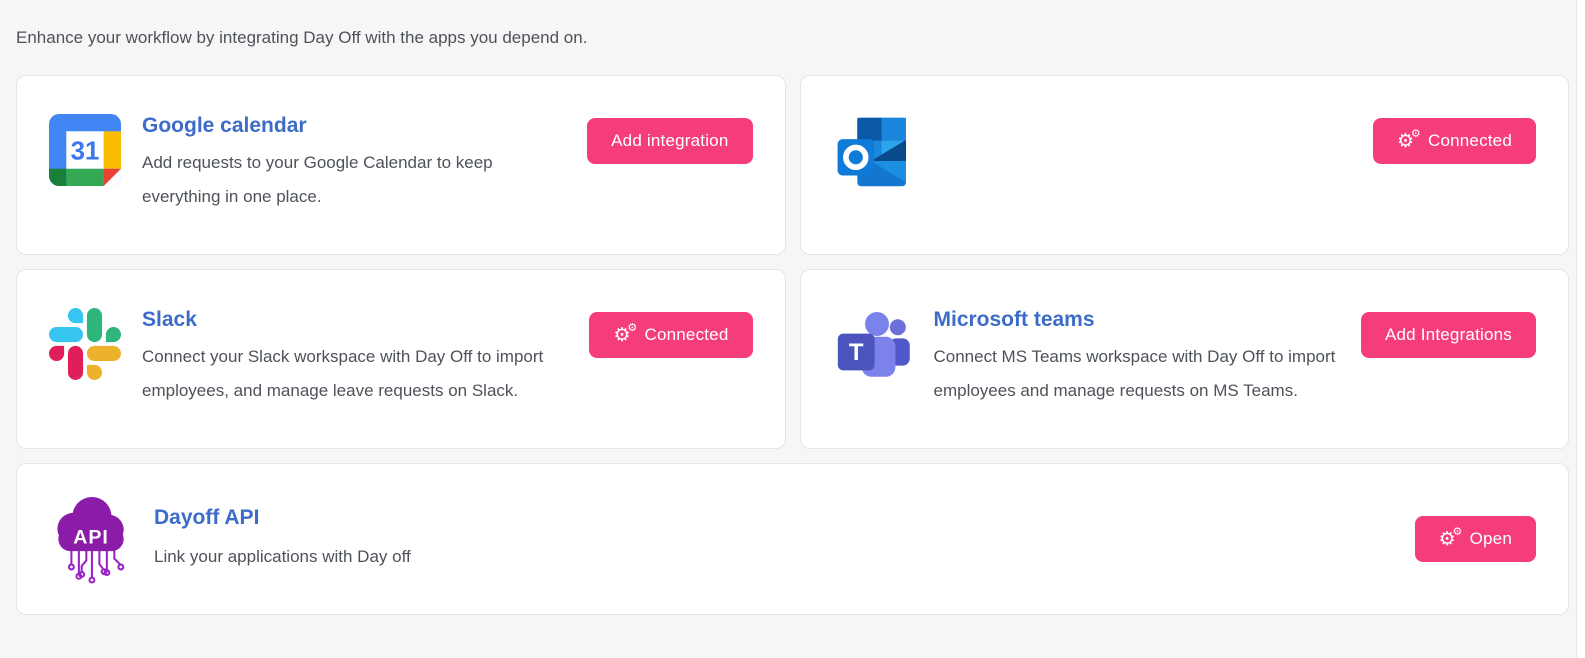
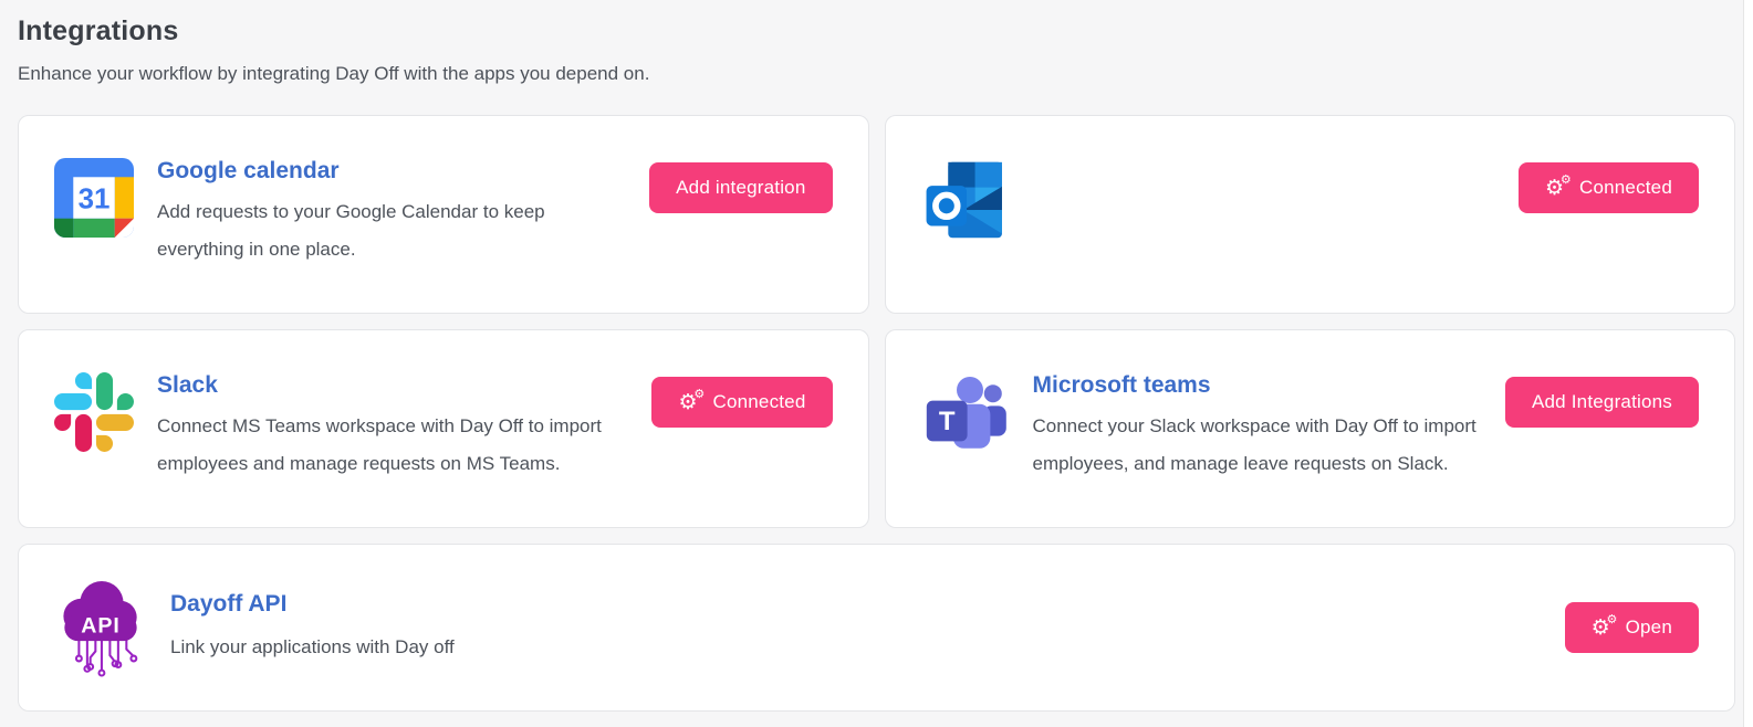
+ Integrations
  Enhance your workflow by integrating Day Off with the apps you depend on.
  31
  Google calendar
  Add requests to your Google Calendar to keep everything in one place.
  Add integration
  Connected
  Slack
- Connect your Slack workspace with Day Off to import employees, and manage leave requests on Slack.
+ Connect MS Teams workspace with Day Off to import employees and manage requests on MS Teams.
  Connected
  T
  Microsoft teams
- Connect MS Teams workspace with Day Off to import employees and manage requests on MS Teams.
+ Connect your Slack workspace with Day Off to import employees, and manage leave requests on Slack.
  Add Integrations
  API
  Dayoff API
  Link your applications with Day off
  Open
